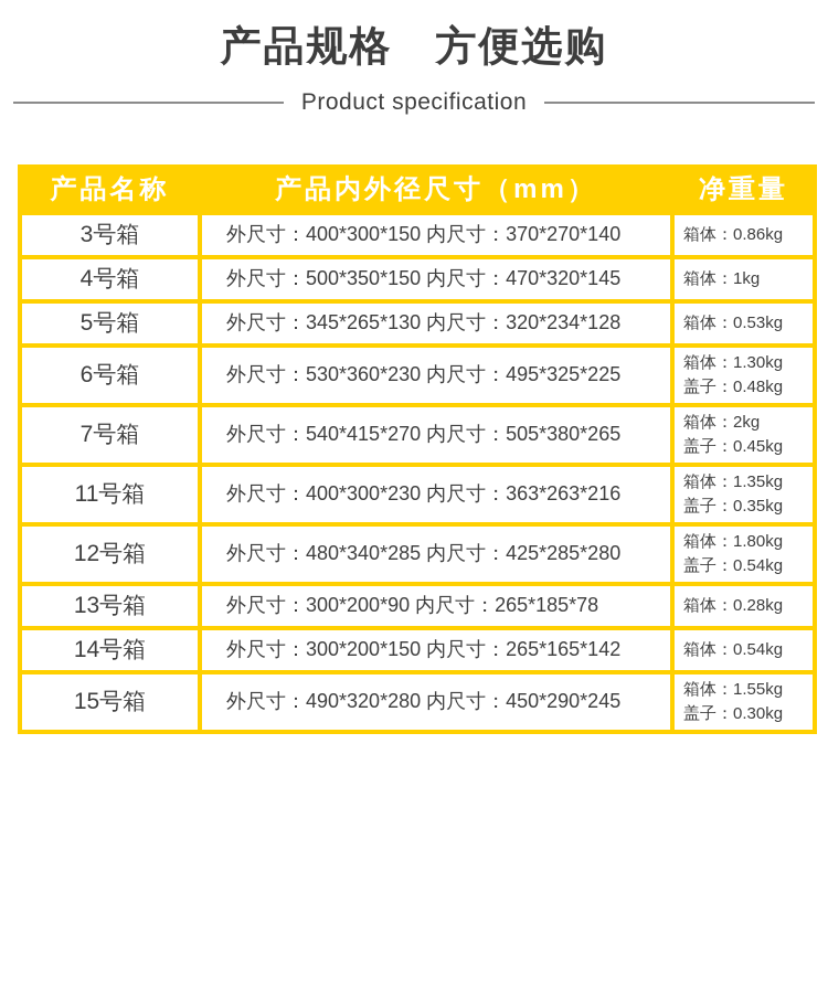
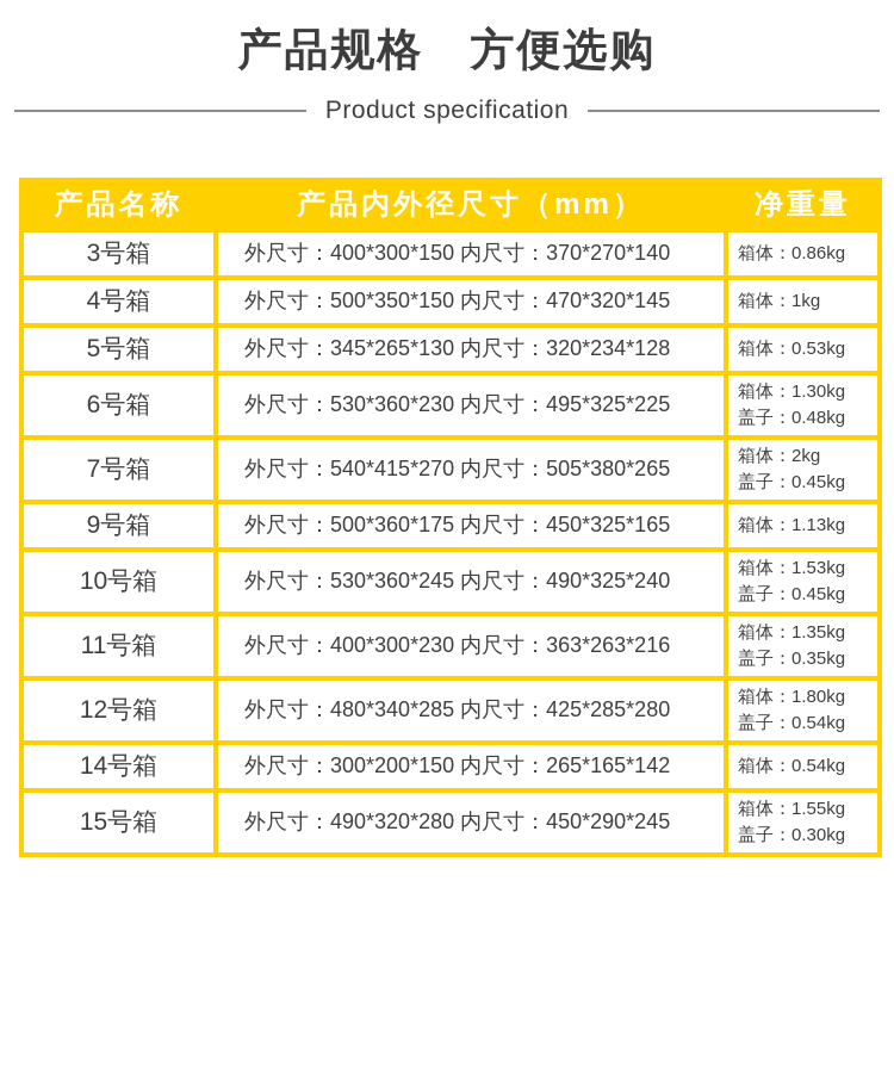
  产品规格 方便选购
  Product specification
  产品名称	产品内外径尺寸（mm）	净重量
  3号箱	外尺寸：400*300*150 内尺寸：370*270*140	箱体：0.86kg
  4号箱	外尺寸：500*350*150 内尺寸：470*320*145	箱体：1kg
  5号箱	外尺寸：345*265*130 内尺寸：320*234*128	箱体：0.53kg
  6号箱	外尺寸：530*360*230 内尺寸：495*325*225	箱体：1.30kg盖子：0.48kg
  7号箱	外尺寸：540*415*270 内尺寸：505*380*265	箱体：2kg盖子：0.45kg
+ 9号箱	外尺寸：500*360*175 内尺寸：450*325*165	箱体：1.13kg
+ 10号箱	外尺寸：530*360*245 内尺寸：490*325*240	箱体：1.53kg盖子：0.45kg
  11号箱	外尺寸：400*300*230 内尺寸：363*263*216	箱体：1.35kg盖子：0.35kg
  12号箱	外尺寸：480*340*285 内尺寸：425*285*280	箱体：1.80kg盖子：0.54kg
- 13号箱	外尺寸：300*200*90 内尺寸：265*185*78	箱体：0.28kg
  14号箱	外尺寸：300*200*150 内尺寸：265*165*142	箱体：0.54kg
  15号箱	外尺寸：490*320*280 内尺寸：450*290*245	箱体：1.55kg盖子：0.30kg
